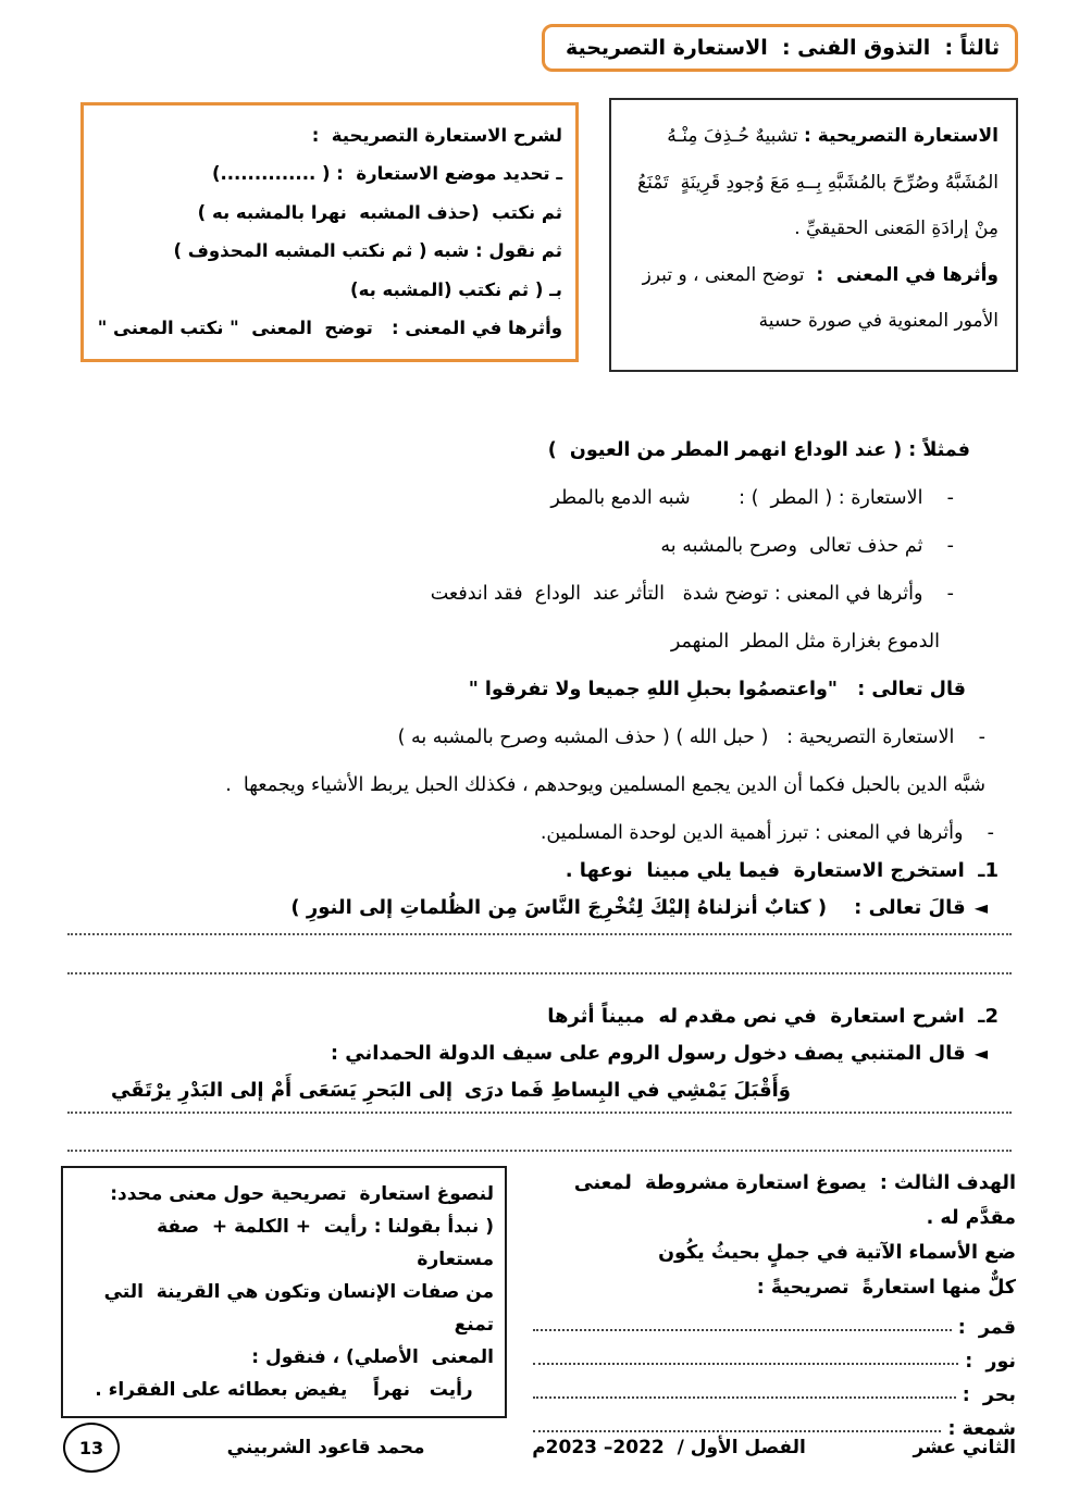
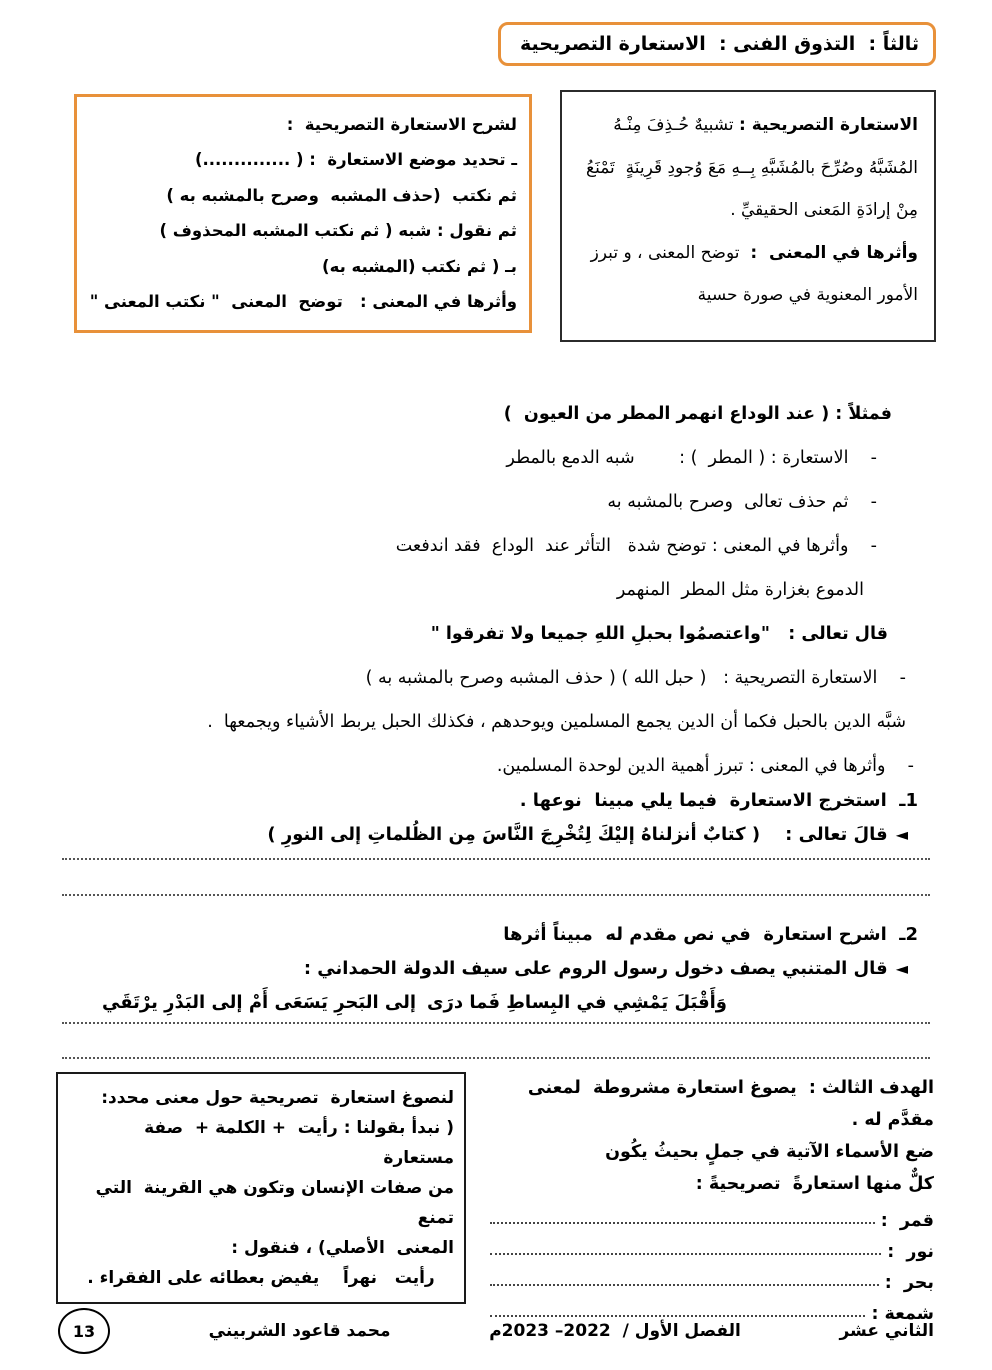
  ثالثاً : التذوق الفنى : الاستعارة التصريحية
  الاستعارة التصريحية : تشبيهٌ حُـذِفَ مِنْـهُ المُشَبَّهُ وصُرِّحَ بالمُشَبَّهِ بِــهِ مَعَ وُجودِ قَرِينَةٍ تَمْنَعُ مِنْ إرادَةِ المَعنى الحقيقيِّ .
  وأثرها في المعنى : توضح المعنى ، و تبرز الأمور المعنوية في صورة حسية
  لشرح الاستعارة التصريحية :
  ـ تحديد موضع الاستعارة : ( ..............)
- ثم نكتب (حذف المشبه نهرا بالمشبه به )
+ ثم نكتب (حذف المشبه وصرح بالمشبه به )
  ثم نقول : شبه ( ثم نكتب المشبه المحذوف )
  بـ ( ثم نكتب (المشبه به)
  وأثرها في المعنى : توضح المعنى " نكتب المعنى "
  فمثلاً : ( عند الوداع انهمر المطر من العيون )
  - الاستعارة : ( المطر ) : شبه الدمع بالمطر
  - ثم حذف تعالى وصرح بالمشبه به
  - وأثرها في المعنى : توضح شدة التأثر عند الوداع فقد اندفعت
  الدموع بغزارة مثل المطر المنهمر
  قال تعالى : "واعتصمُوا بحبلِ اللهِ جميعا ولا تفرقوا "
  - الاستعارة التصريحية : ( حبل الله ) ( حذف المشبه وصرح بالمشبه به )
  شبَّه الدين بالحبل فكما أن الدين يجمع المسلمين ويوحدهم ، فكذلك الحبل يربط الأشياء ويجمعها .
  - وأثرها في المعنى : تبرز أهمية الدين لوحدة المسلمين.
  1ـ استخرج الاستعارة فيما يلي مبينا نوعها .
  ◄قالَ تعالى : ( كتابٌ أنزلناهُ إليْكَ لِتُخْرِجَ النَّاسَ مِن الظُلماتِ إلى النورِ )
  2ـ اشرح استعارة في نص مقدم له مبيناً أثرها
  ◄قال المتنبي يصف دخول رسول الروم على سيف الدولة الحمداني :
  وَأَقْبَلَ يَمْشِي في البِساطِ فَما درَى
  إلى البَحرِ يَسَعَى أَمْ إلى البَدْرِ يرْتَقَي
  الهدف الثالث : يصوغ استعارة مشروطة لمعنى مقدَّم له .
  ضع الأسماء الآتية في جملٍ بحيثُ يكُون
  كلٌّ منها استعارةً تصريحيةً :
  قمر :
  نور :
  بحر :
  شمعة :
  لنصوغ استعارة تصريحية حول معنى محدد:
  ( نبدأ بقولنا : رأيت + الكلمة + صفة مستعارة
  من صفات الإنسان وتكون هي القرينة التي تمنع
  المعنى الأصلي) ، فنقول :
  رأيت نهراً يفيض بعطائه على الفقراء .
  الثاني عشر
  الفصل الأول / 2022– 2023م
  محمد قاعود الشربيني
  13
